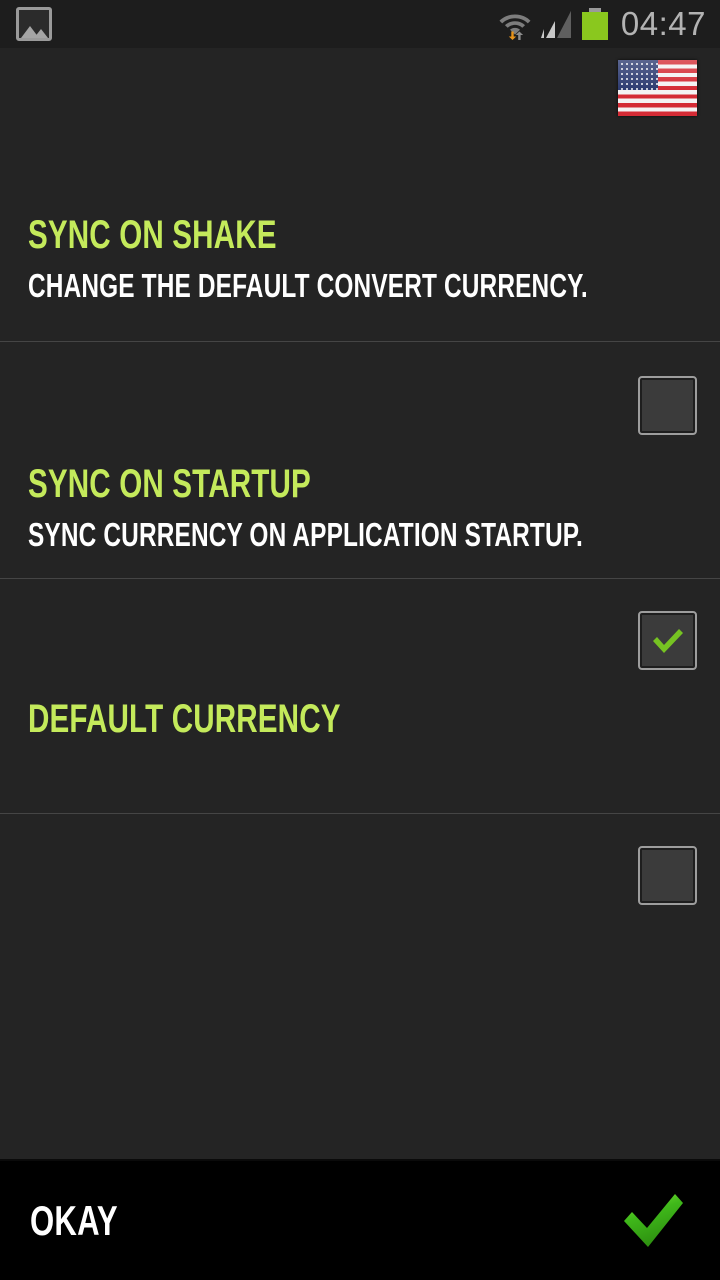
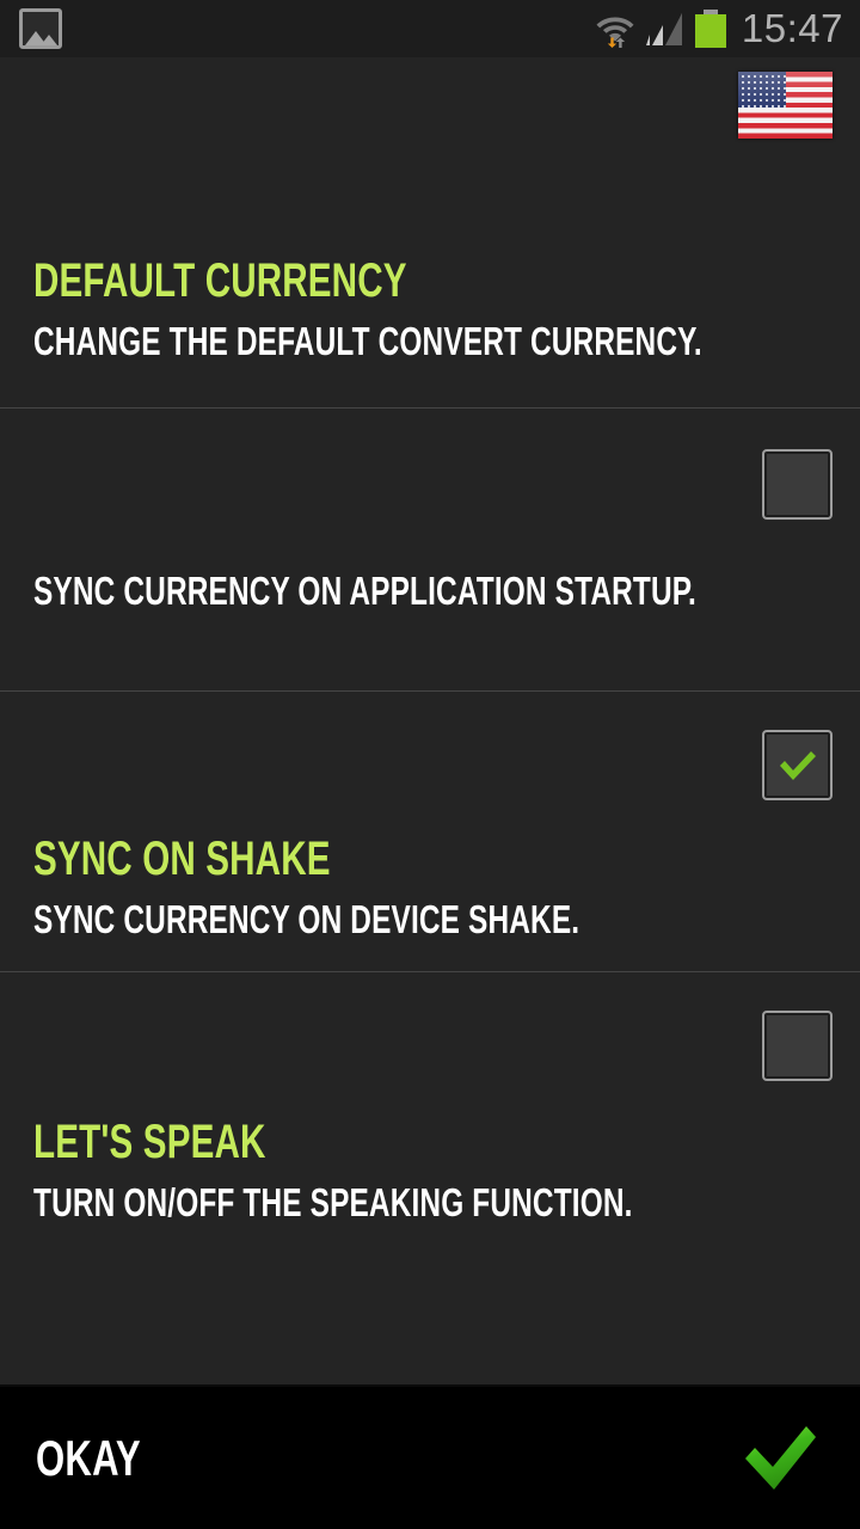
- 04:47
+ 15:47
- SYNC ON SHAKE
+ DEFAULT CURRENCY
  CHANGE THE DEFAULT CONVERT CURRENCY.
- SYNC ON STARTUP
  SYNC CURRENCY ON APPLICATION STARTUP.
- DEFAULT CURRENCY
+ SYNC ON SHAKE
+ SYNC CURRENCY ON DEVICE SHAKE.
+ LET'S SPEAK
+ TURN ON/OFF THE SPEAKING FUNCTION.
  OKAY
